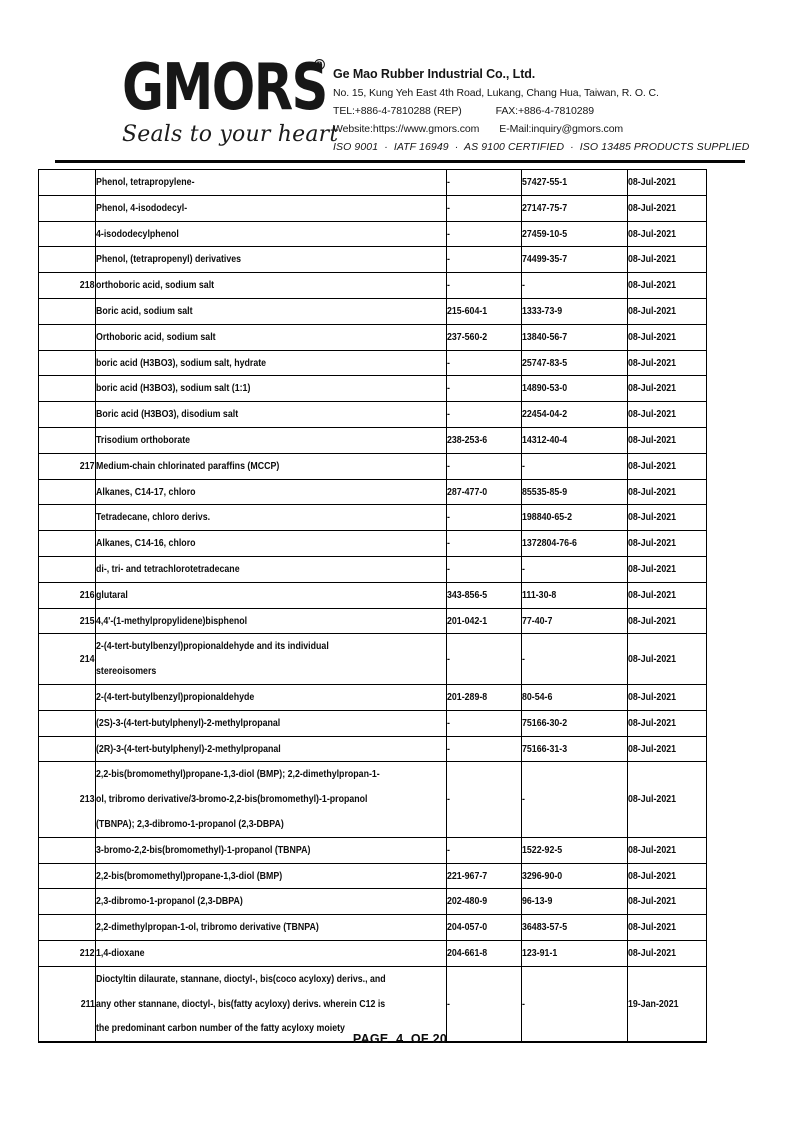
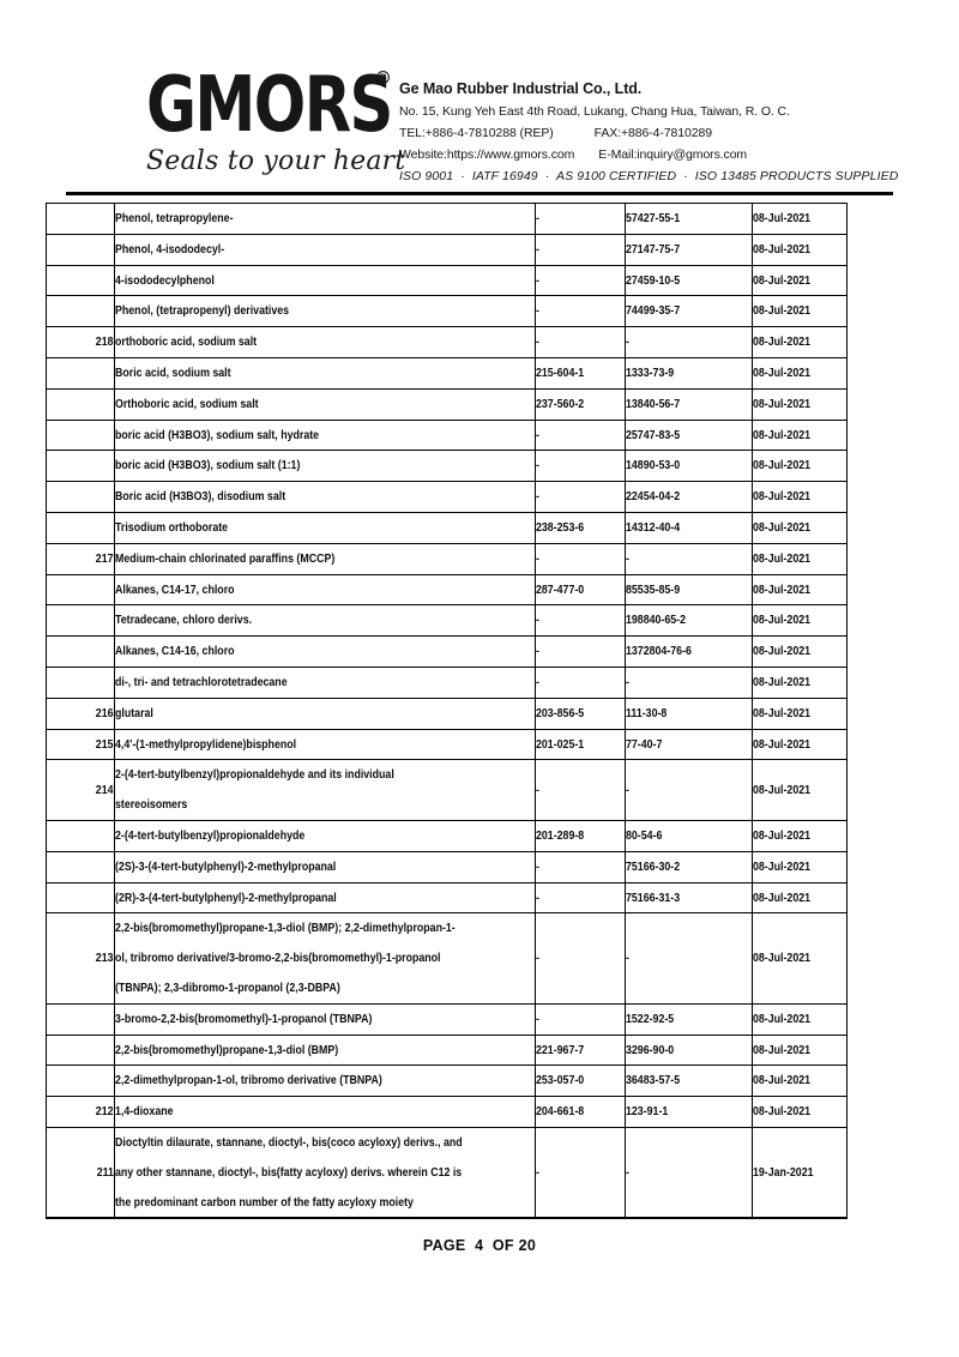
  GMORS
  ®
  Seals to your hear
  Ge Mao Rubber Industrial Co., Ltd.
  No. 15, Kung Yeh East 4th Road, Lukang, Chang Hua, Taiwan, R. O. C.
  TEL:+886-4-7810288 (REP) FAX:+886-4-7810289
  Website:https://www.gmors.com E-Mail:inquiry@gmors.com
  ISO 9001 · IATF 16949 · AS 9100 CERTIFIED · ISO 13485 PRODUCTS SUPPLIED
  	Phenol, tetrapropylene-	-	57427-55-1	08-Jul-2021
  	Phenol, 4-isododecyl-	-	27147-75-7	08-Jul-2021
  	4-isododecylphenol	-	27459-10-5	08-Jul-2021
  	Phenol, (tetrapropenyl) derivatives	-	74499-35-7	08-Jul-2021
  218	orthoboric acid, sodium salt	-	-	08-Jul-2021
  	Boric acid, sodium salt	215-604-1	1333-73-9	08-Jul-2021
  	Orthoboric acid, sodium salt	237-560-2	13840-56-7	08-Jul-2021
  	boric acid (H3BO3), sodium salt, hydrate	-	25747-83-5	08-Jul-2021
  	boric acid (H3BO3), sodium salt (1:1)	-	14890-53-0	08-Jul-2021
  	Boric acid (H3BO3), disodium salt	-	22454-04-2	08-Jul-2021
  	Trisodium orthoborate	238-253-6	14312-40-4	08-Jul-2021
  217	Medium-chain chlorinated paraffins (MCCP)	-	-	08-Jul-2021
  	Alkanes, C14-17, chloro	287-477-0	85535-85-9	08-Jul-2021
  	Tetradecane, chloro derivs.	-	198840-65-2	08-Jul-2021
  	Alkanes, C14-16, chloro	-	1372804-76-6	08-Jul-2021
  	di-, tri- and tetrachlorotetradecane	-	-	08-Jul-2021
- 216	glutaral	343-856-5	111-30-8	08-Jul-2021
+ 216	glutaral	203-856-5	111-30-8	08-Jul-2021
- 215	4,4'-(1-methylpropylidene)bisphenol	201-042-1	77-40-7	08-Jul-2021
+ 215	4,4'-(1-methylpropylidene)bisphenol	201-025-1	77-40-7	08-Jul-2021
  214	2-(4-tert-butylbenzyl)propionaldehyde and its individual stereoisomers	-	-	08-Jul-2021
  	2-(4-tert-butylbenzyl)propionaldehyde	201-289-8	80-54-6	08-Jul-2021
  	(2S)-3-(4-tert-butylphenyl)-2-methylpropanal	-	75166-30-2	08-Jul-2021
  	(2R)-3-(4-tert-butylphenyl)-2-methylpropanal	-	75166-31-3	08-Jul-2021
  213	2,2-bis(bromomethyl)propane-1,3-diol (BMP); 2,2-dimethylpropan-1- ol, tribromo derivative/3-bromo-2,2-bis(bromomethyl)-1-propanol (TBNPA); 2,3-dibromo-1-propanol (2,3-DBPA)	-	-	08-Jul-2021
  	3-bromo-2,2-bis(bromomethyl)-1-propanol (TBNPA)	-	1522-92-5	08-Jul-2021
  	2,2-bis(bromomethyl)propane-1,3-diol (BMP)	221-967-7	3296-90-0	08-Jul-2021
- 	2,3-dibromo-1-propanol (2,3-DBPA)	202-480-9	96-13-9	08-Jul-2021
- 	2,2-dimethylpropan-1-ol, tribromo derivative (TBNPA)	204-057-0	36483-57-5	08-Jul-2021
+ 	2,2-dimethylpropan-1-ol, tribromo derivative (TBNPA)	253-057-0	36483-57-5	08-Jul-2021
  212	1,4-dioxane	204-661-8	123-91-1	08-Jul-2021
  211	Dioctyltin dilaurate, stannane, dioctyl-, bis(coco acyloxy) derivs., and any other stannane, dioctyl-, bis(fatty acyloxy) derivs. wherein C12 is the predominant carbon number of the fatty acyloxy moiety	-	-	19-Jan-2021
  PAGE 4 OF 20
